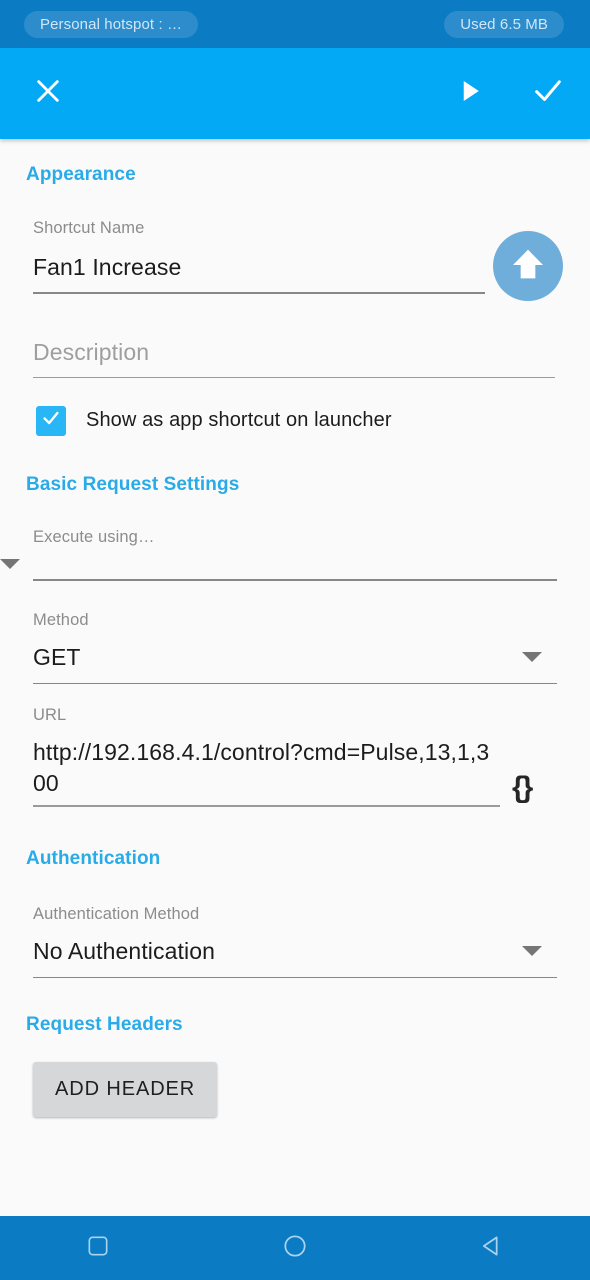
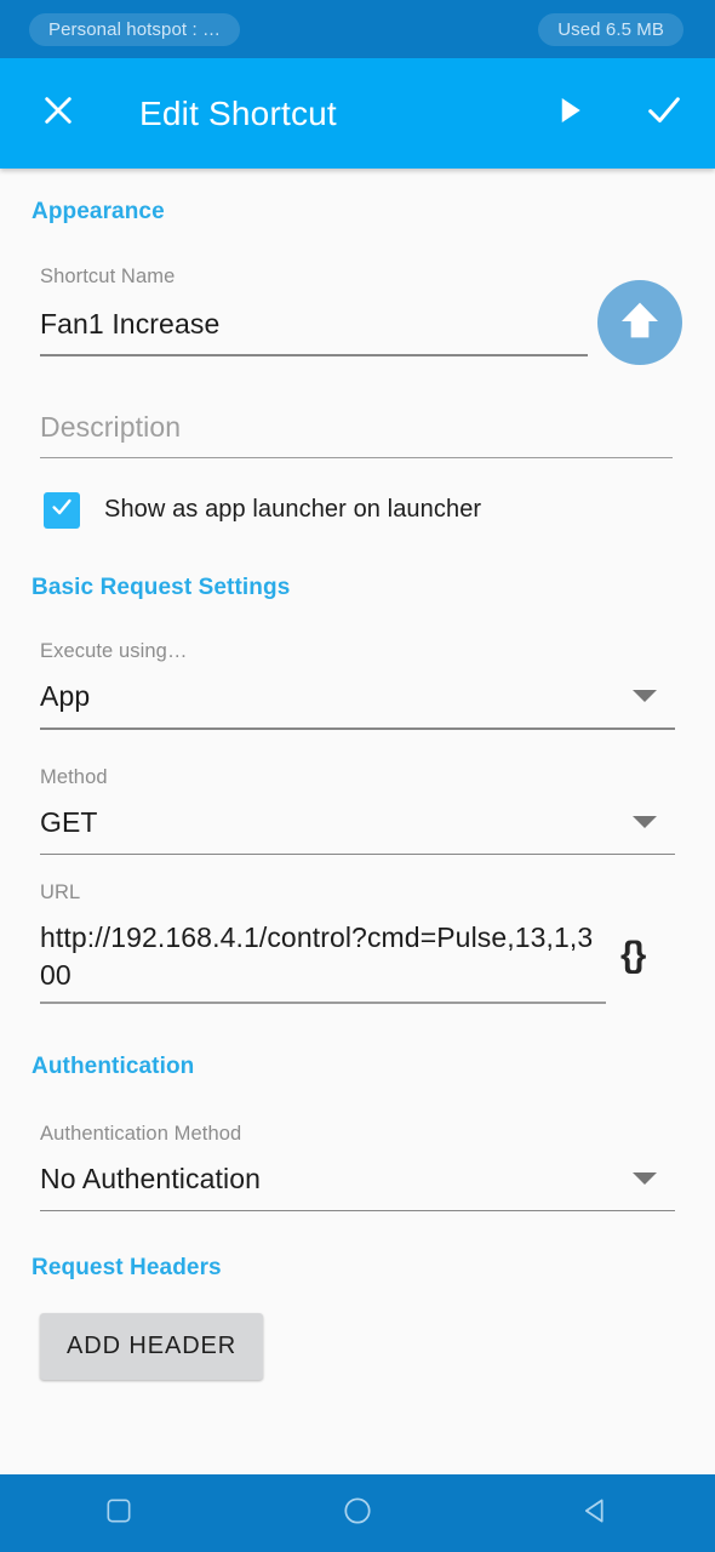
  Personal hotspot : …
  Used 6.5 MB
+ Edit Shortcut
  Appearance
  Shortcut Name
  Fan1 Increase
  Description
- Show as app shortcut on launcher
+ Show as app launcher on launcher
  Basic Request Settings
  Execute using…
+ App
  Method
  GET
  URL
  http://192.168.4.1/control?cmd=Pulse,13,1,300
  {}
  Authentication
  Authentication Method
  No Authentication
  Request Headers
  ADD HEADER
